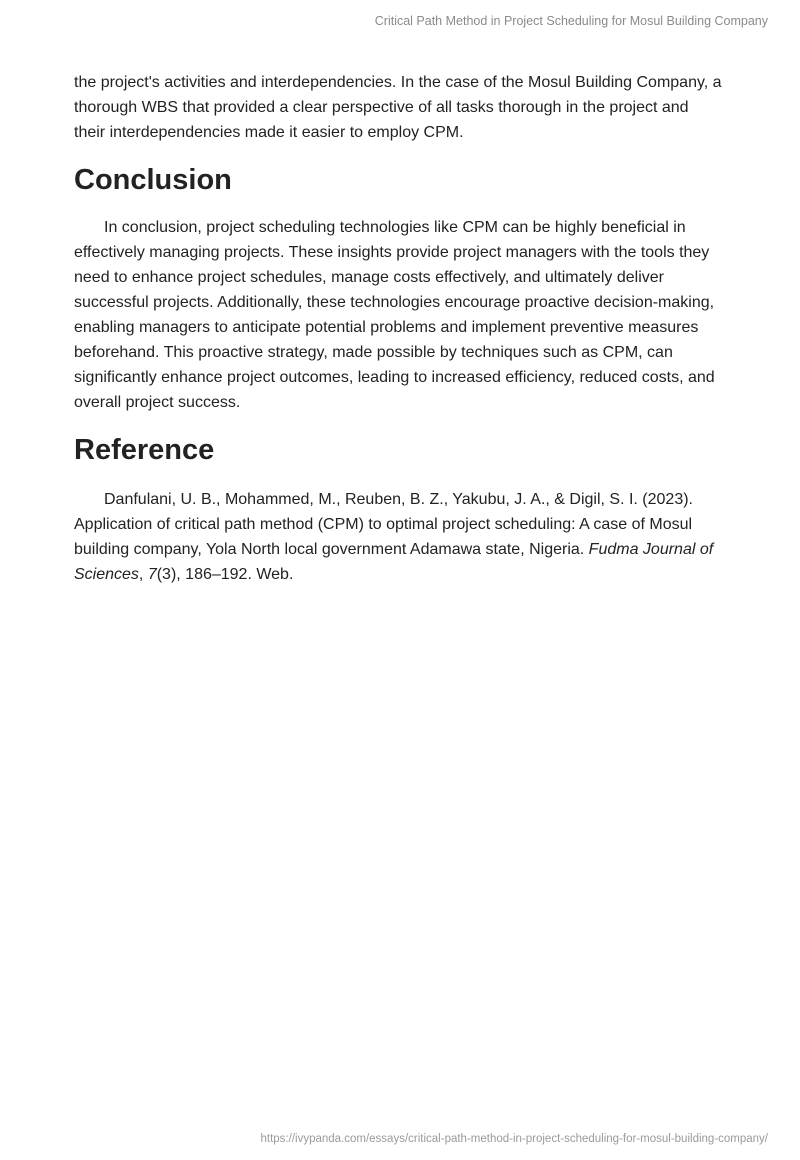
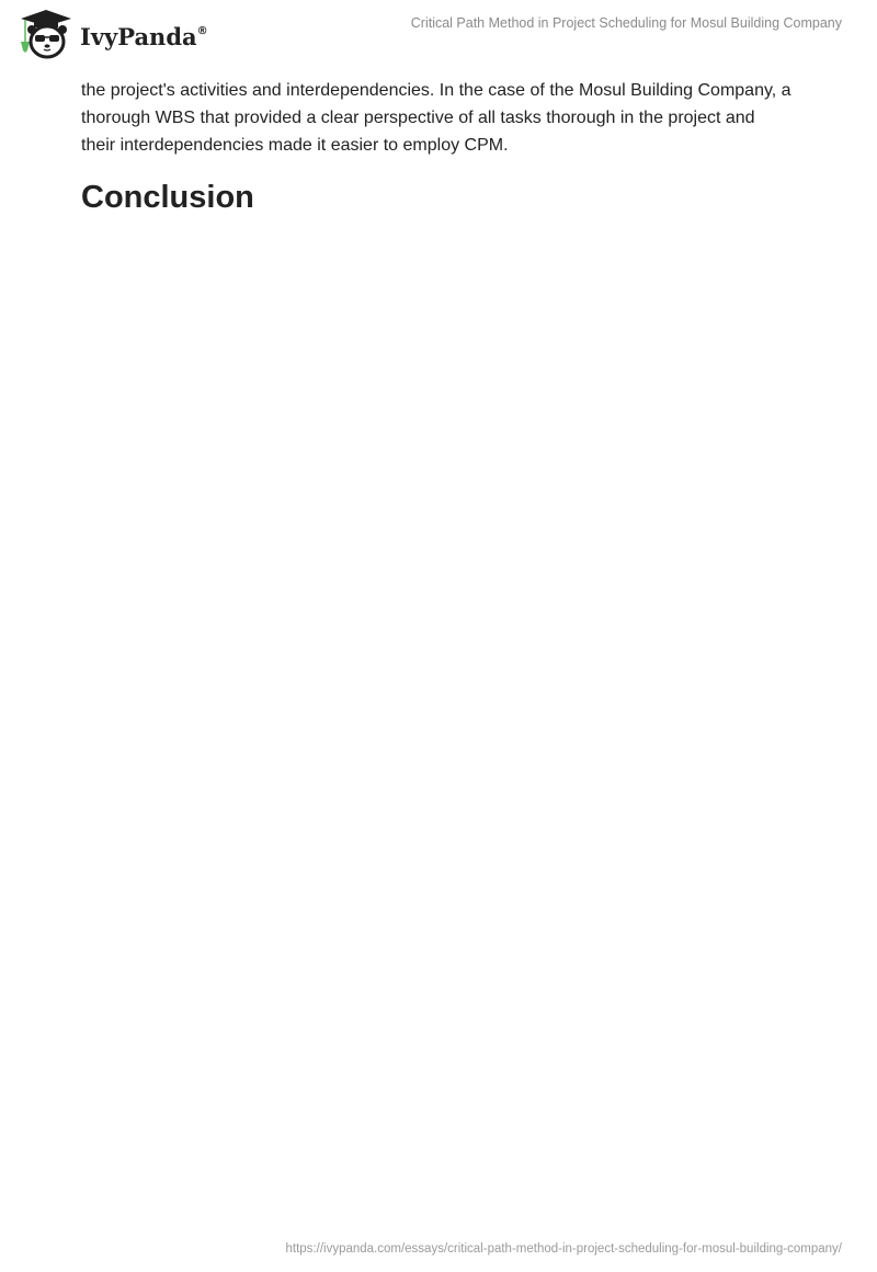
+ IvyPanda®
  Critical Path Method in Project Scheduling for Mosul Building Company
  the project's activities and interdependencies. In the case of the Mosul Building Company, a thorough WBS that provided a clear perspective of all tasks thorough in the project and their interdependencies made it easier to employ CPM.
  Conclusion
- In conclusion, project scheduling technologies like CPM can be highly beneficial in effectively managing projects. These insights provide project managers with the tools they need to enhance project schedules, manage costs effectively, and ultimately deliver successful projects. Additionally, these technologies encourage proactive decision-making, enabling managers to anticipate potential problems and implement preventive measures beforehand. This proactive strategy, made possible by techniques such as CPM, can significantly enhance project outcomes, leading to increased efficiency, reduced costs, and overall project success.
- Reference
- Danfulani, U. B., Mohammed, M., Reuben, B. Z., Yakubu, J. A., & Digil, S. I. (2023). Application of critical path method (CPM) to optimal project scheduling: A case of Mosul building company, Yola North local government Adamawa state, Nigeria. Fudma Journal of Sciences, 7(3), 186–192. Web.
  https://ivypanda.com/essays/critical-path-method-in-project-scheduling-for-mosul-building-company/
